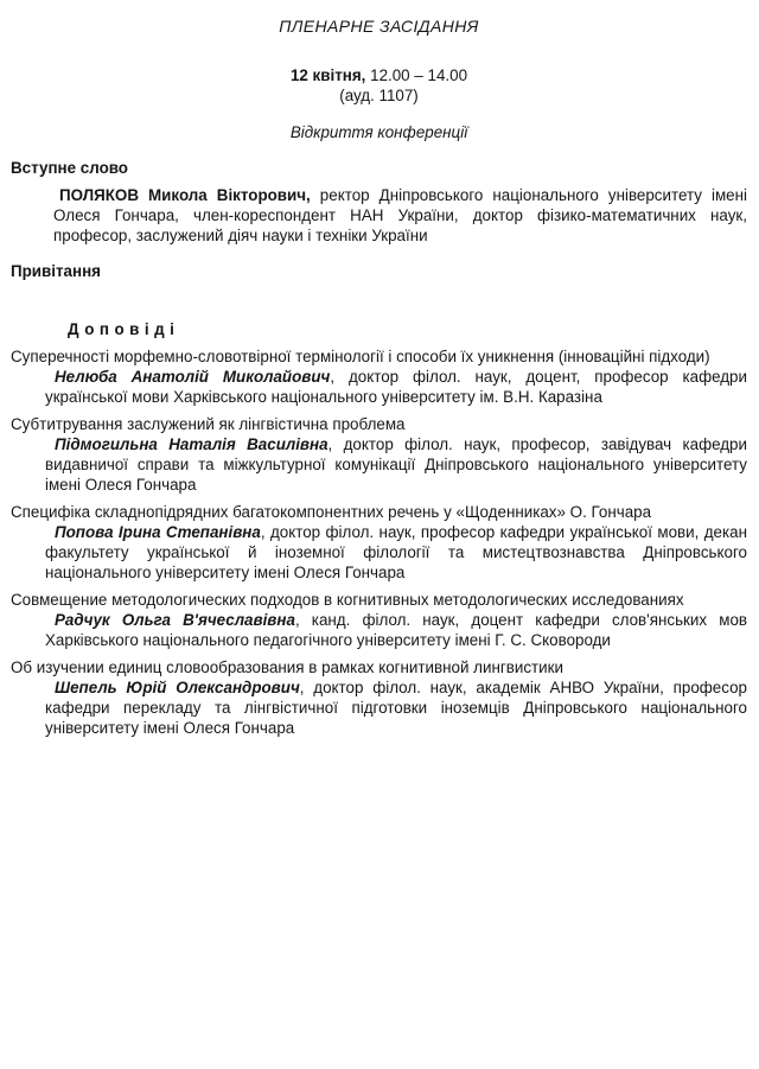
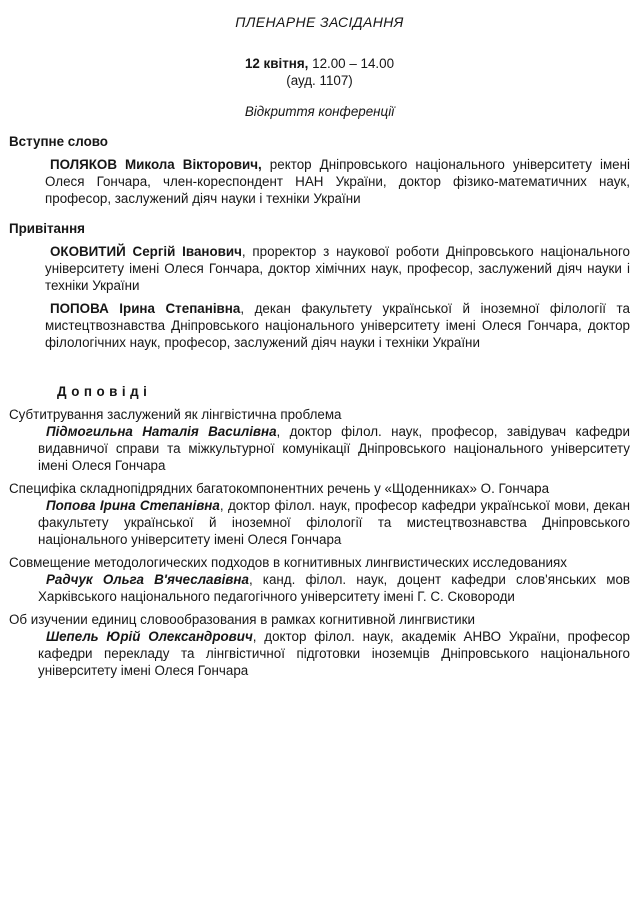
  ПЛЕНАРНЕ ЗАСІДАННЯ
  12 квітня, 12.00 – 14.00
  (ауд. 1107)
  Відкриття конференції
  Вступне слово
  ПОЛЯКОВ Микола Вікторович, ректор Дніпровського національного університету імені Олеся Гончара, член-кореспондент НАН України, доктор фізико-математичних наук, професор, заслужений діяч науки і техніки України
  Привітання
+ ОКОВИТИЙ Сергій Іванович, проректор з наукової роботи Дніпровського національного університету імені Олеся Гончара, доктор хімічних наук, професор, заслужений діяч науки і техніки України
+ ПОПОВА Ірина Степанівна, декан факультету української й іноземної філології та мистецтвознавства Дніпровського національного університету імені Олеся Гончара, доктор філологічних наук, професор, заслужений діяч науки і техніки України
  Доповіді
- Суперечності морфемно-словотвірної термінології і способи їх уникнення (інноваційні підходи)
- Нелюба Анатолій Миколайович, доктор філол. наук, доцент, професор кафедри української мови Харківського національного університету ім. В.Н. Каразіна
  Субтитрування заслужений як лінгвістична проблема
  Підмогильна Наталія Василівна, доктор філол. наук, професор, завідувач кафедри видавничої справи та міжкультурної комунікації Дніпровського національного університету імені Олеся Гончара
  Специфіка складнопідрядних багатокомпонентних речень у «Щоденниках» О. Гончара
  Попова Ірина Степанівна, доктор філол. наук, професор кафедри української мови, декан факультету української й іноземної філології та мистецтвознавства Дніпровського національного університету імені Олеся Гончара
- Совмещение методологических подходов в когнитивных методологических исследованиях
+ Совмещение методологических подходов в когнитивных лингвистических исследованиях
  Радчук Ольга В'ячеславівна, канд. філол. наук, доцент кафедри слов'янських мов Харківського національного педагогічного університету імені Г. С. Сковороди
  Об изучении единиц словообразования в рамках когнитивной лингвистики
  Шепель Юрій Олександрович, доктор філол. наук, академік АНВО України, професор кафедри перекладу та лінгвістичної підготовки іноземців Дніпровського національного університету імені Олеся Гончара
